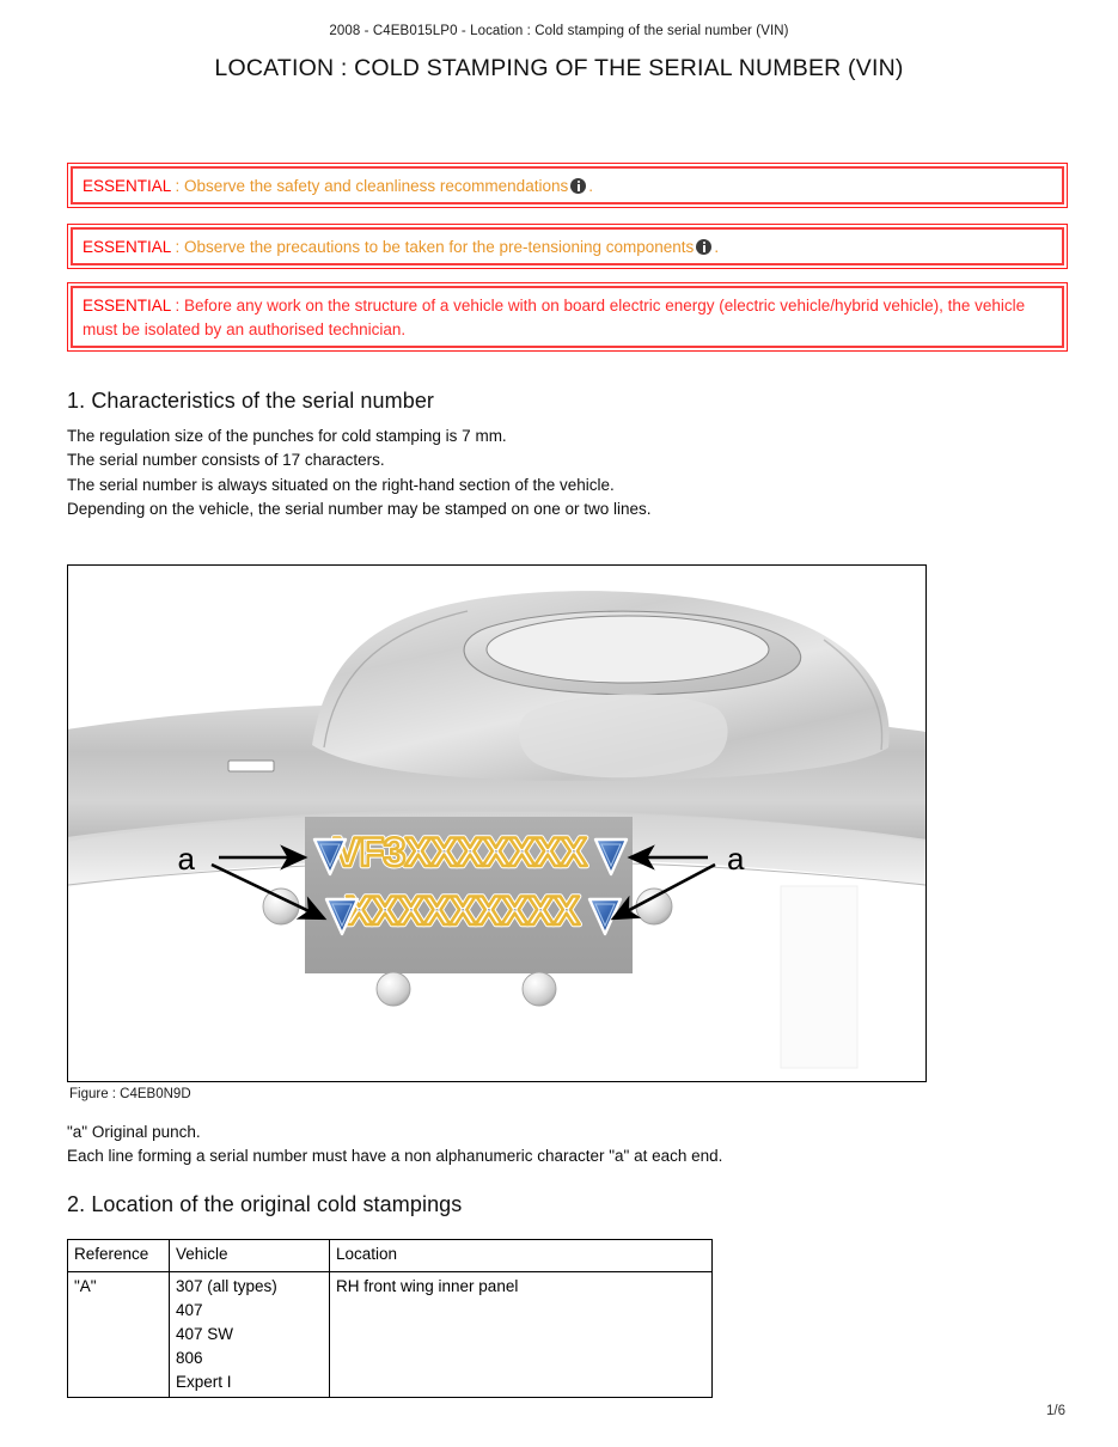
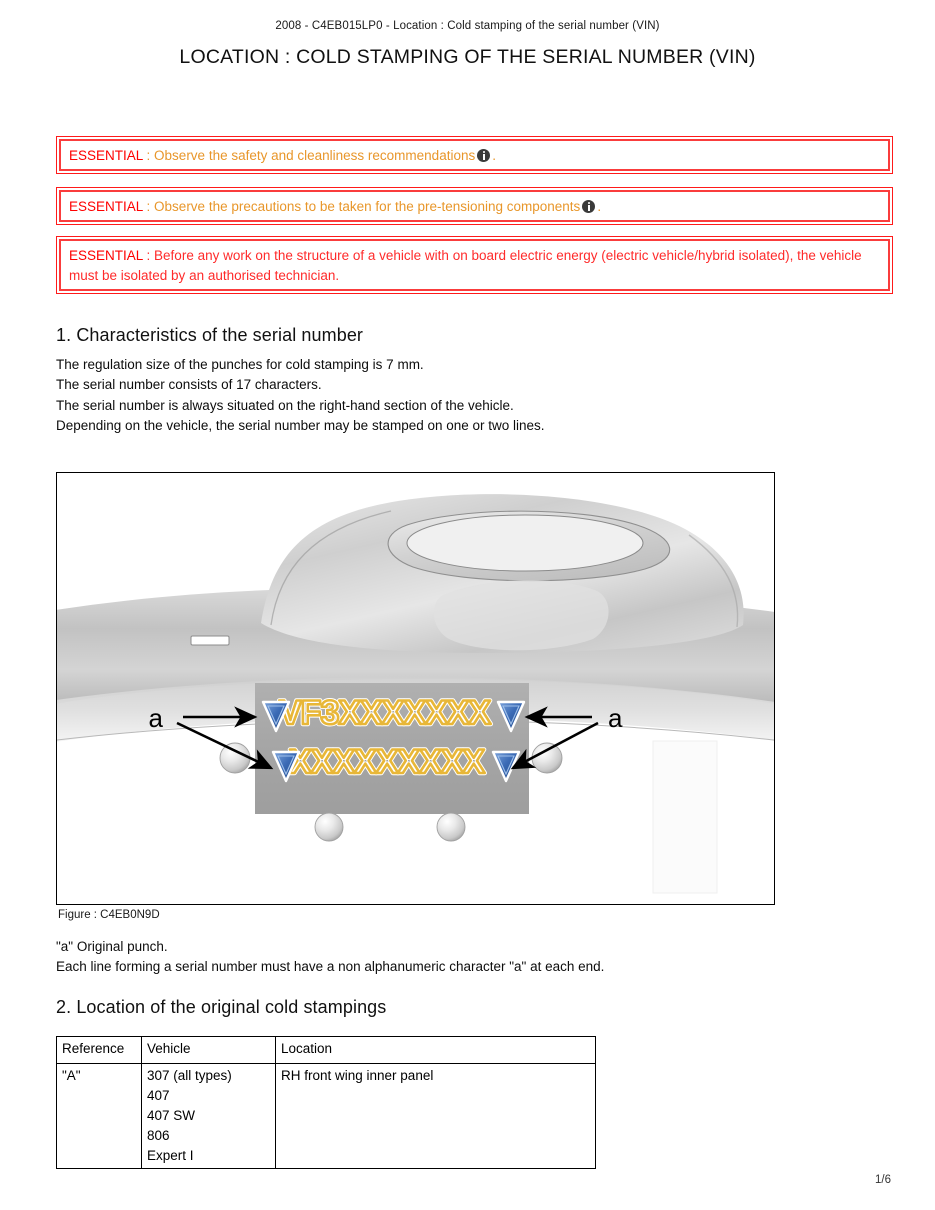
  2008 - C4EB015LP0 - Location : Cold stamping of the serial number (VIN)
  LOCATION : COLD STAMPING OF THE SERIAL NUMBER (VIN)
  ESSENTIAL : Observe the safety and cleanliness recommendations .
  ESSENTIAL : Observe the precautions to be taken for the pre-tensioning components .
- ESSENTIAL : Before any work on the structure of a vehicle with on board electric energy (electric vehicle/hybrid vehicle), the vehicle must be isolated by an authorised technician.
+ ESSENTIAL : Before any work on the structure of a vehicle with on board electric energy (electric vehicle/hybrid isolated), the vehicle must be isolated by an authorised technician.
  1. Characteristics of the serial number
  The regulation size of the punches for cold stamping is 7 mm.
  The serial number consists of 17 characters.
  The serial number is always situated on the right-hand section of the vehicle.
  Depending on the vehicle, the serial number may be stamped on one or two lines.
  VF3XXXXXXX
  XXXXXXXXX
  a
  a
  Figure : C4EB0N9D
  "a" Original punch.
  Each line forming a serial number must have a non alphanumeric character "a" at each end.
  2. Location of the original cold stampings
  Reference	Vehicle	Location
  "A"	307 (all types) 407 407 SW 806 Expert I	RH front wing inner panel
  1/6
